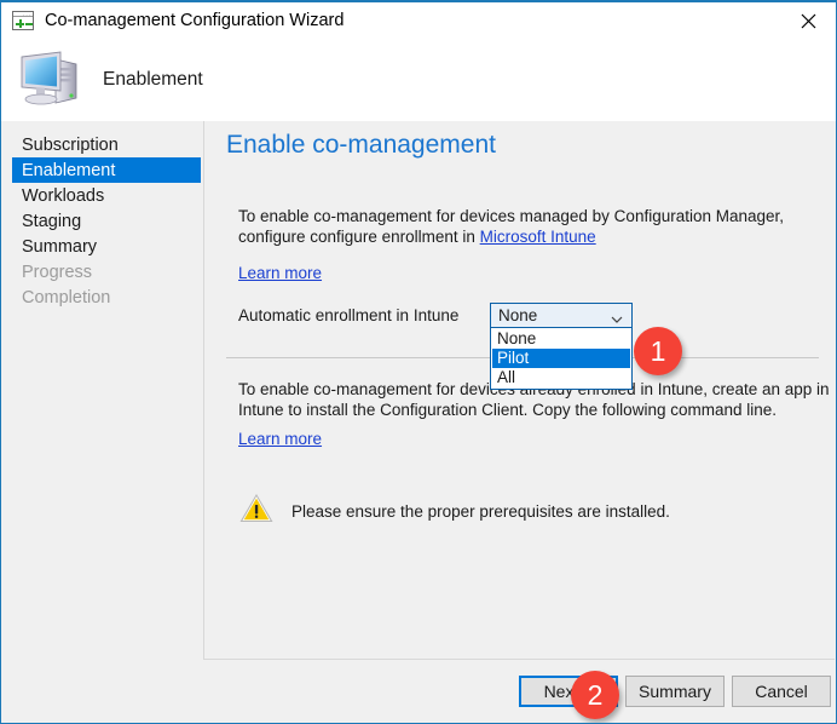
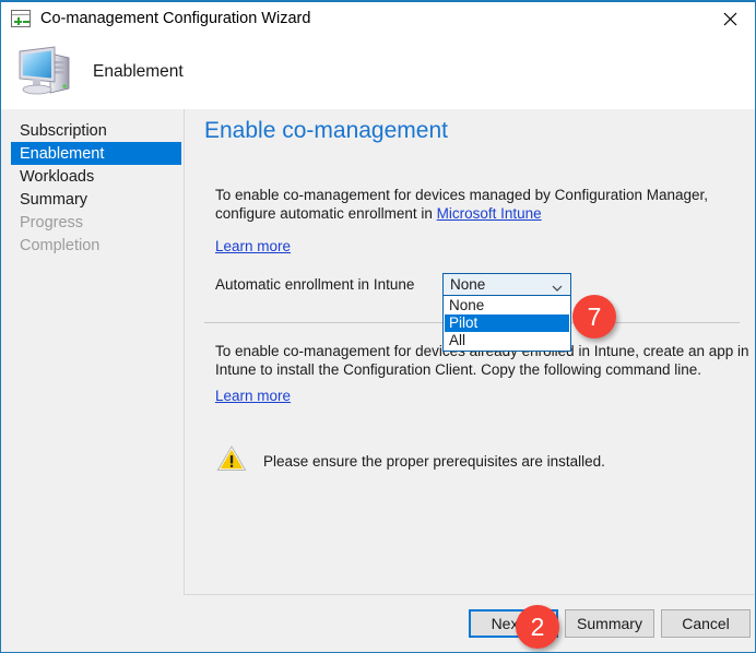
  Co-management Configuration Wizard
  Enablement
  Subscription
  Enablement
  Workloads
- Staging
  Summary
  Progress
  Completion
  Enable co-management
- To enable co-management for devices managed by Configuration Manager, configure configure enrollment in Microsoft Intune
+ To enable co-management for devices managed by Configuration Manager, configure automatic enrollment in Microsoft Intune
  Learn more
  Automatic enrollment in Intune
  To enable co-management for devi in Intune, create an app in Intune to install the Configuration Client. Copy the following command line.
  Learn more
  None
  None
  Pilot
  All
  Please ensure the proper prerequisites are installed.
  Summary
  Cancel
- 1
+ 7
  2
